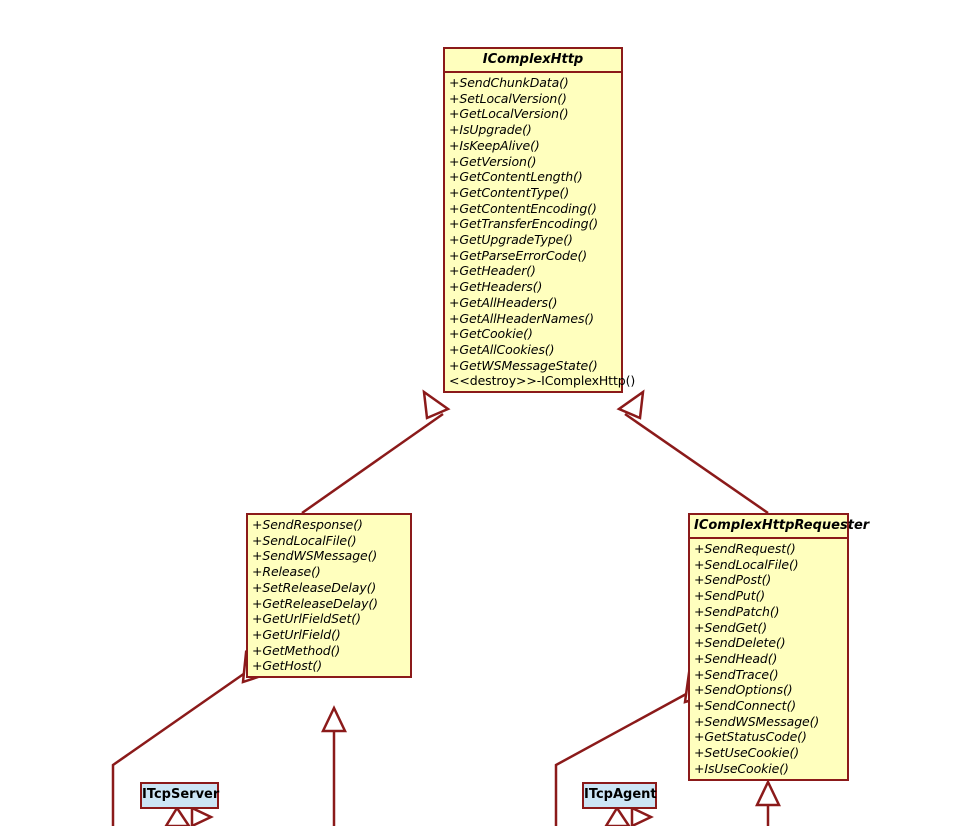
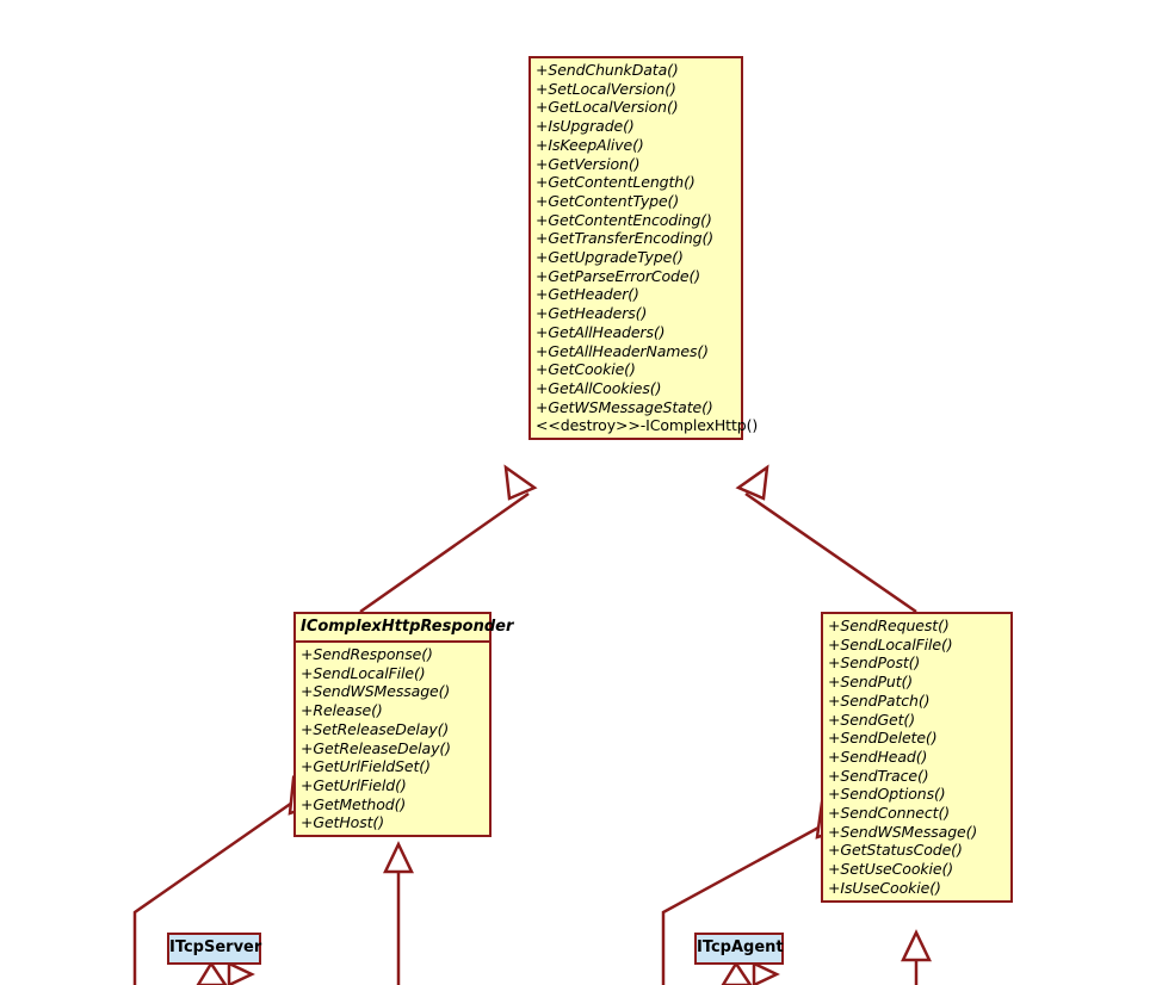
- IComplexHttp
  +SendChunkData()
  +SetLocalVersion()
  +GetLocalVersion()
  +IsUpgrade()
  +IsKeepAlive()
  +GetVersion()
  +GetContentLength()
  +GetContentType()
  +GetContentEncoding()
  +GetTransferEncoding()
  +GetUpgradeType()
  +GetParseErrorCode()
  +GetHeader()
  +GetHeaders()
  +GetAllHeaders()
  +GetAllHeaderNames()
  +GetCookie()
  +GetAllCookies()
  +GetWSMessageState()
  <<destroy>>-IComplexHttp()
+ IComplexHttpResponder
  +SendResponse()
  +SendLocalFile()
  +SendWSMessage()
  +Release()
  +SetReleaseDelay()
  +GetReleaseDelay()
  +GetUrlFieldSet()
  +GetUrlField()
  +GetMethod()
  +GetHost()
- IComplexHttpRequester
  +SendRequest()
  +SendLocalFile()
  +SendPost()
  +SendPut()
  +SendPatch()
  +SendGet()
  +SendDelete()
  +SendHead()
  +SendTrace()
  +SendOptions()
  +SendConnect()
  +SendWSMessage()
  +GetStatusCode()
  +SetUseCookie()
  +IsUseCookie()
  ITcpServer
  ITcpAgent
